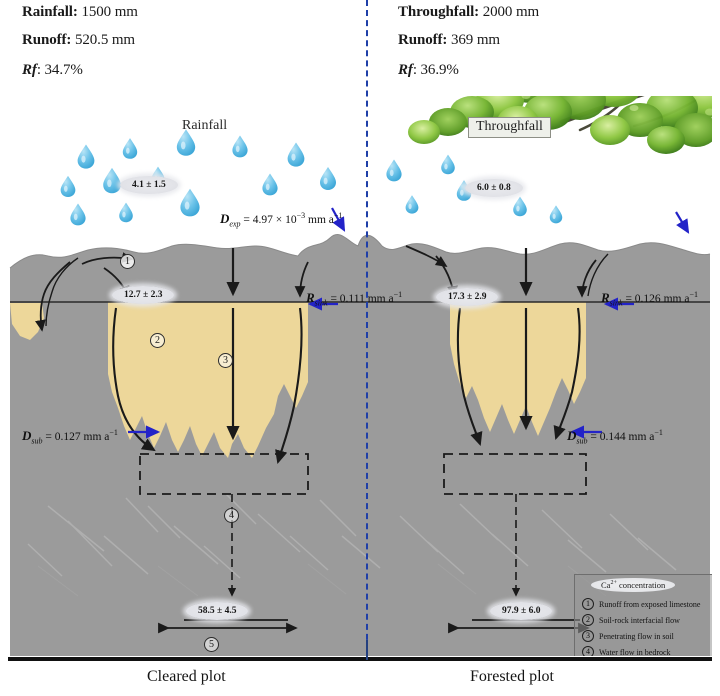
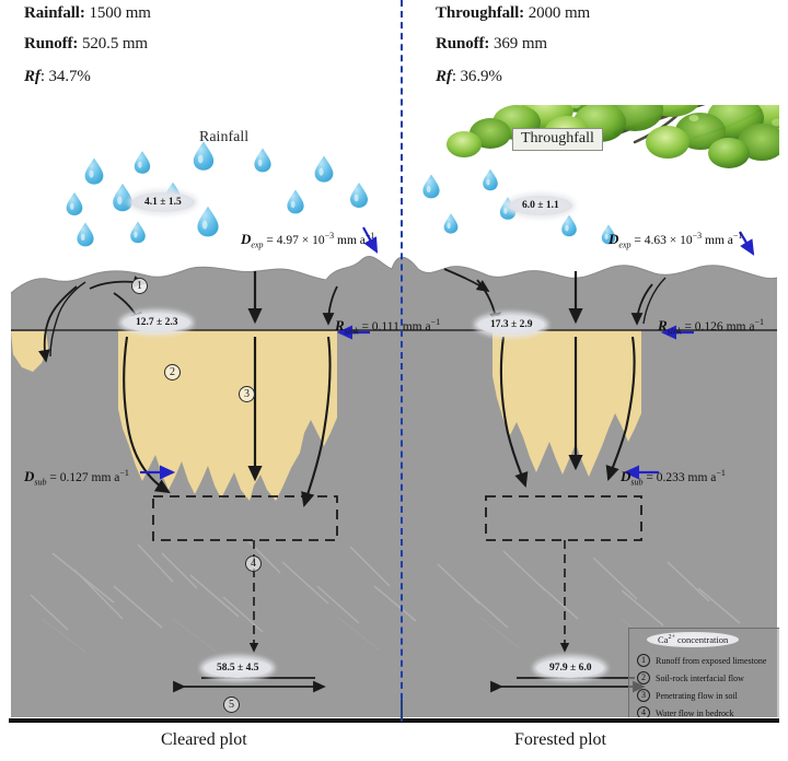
  Rainfall: 1500 mm
  Runoff: 520.5 mm
  Rf: 34.7%
  Throughfall: 2000 mm
  Runoff: 369 mm
  Rf: 36.9%
  Ca concentration
  1
  Runoff from exposed limestone
  2
  Soil-rock interfacial flow
  3
  Penetrating flow in soil
  4
  Water flow in bedrock
  Rainfall
  Throughfall
  4.1 ± 1.5
  12.7 ± 2.3
- 6.0 ± 0.8
+ 6.0 ± 1.1
  17.3 ± 2.9
  58.5 ± 4.5
  97.9 ± 6.0
  Dexp = 4.97 × 10−3 mm a−1
+ Dexp = 4.63 × 10−3 mm a−1
  Rsink = 0.111 mm a−1
  Rsink = 0.126 mm a−1
  Dsub = 0.127 mm a−1
- Dsub = 0.144 mm a−1
+ Dsub = 0.233 mm a−1
  1
  2
  3
  4
  5
  Cleared plot
  Forested plot
